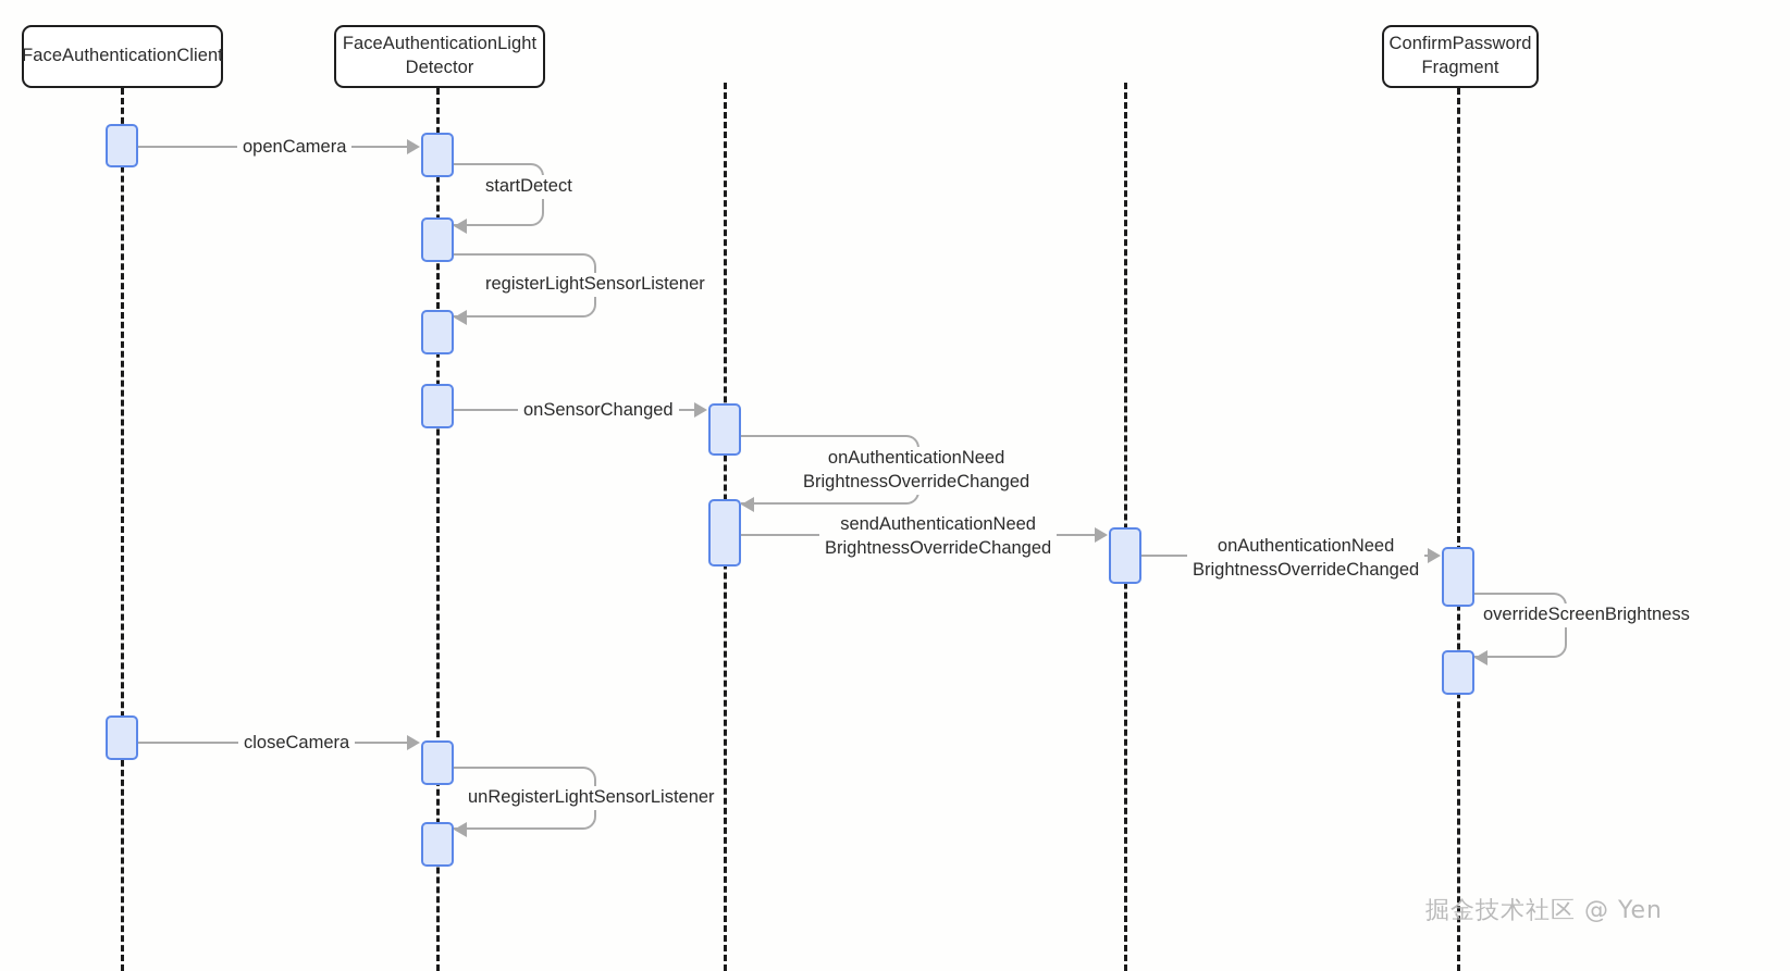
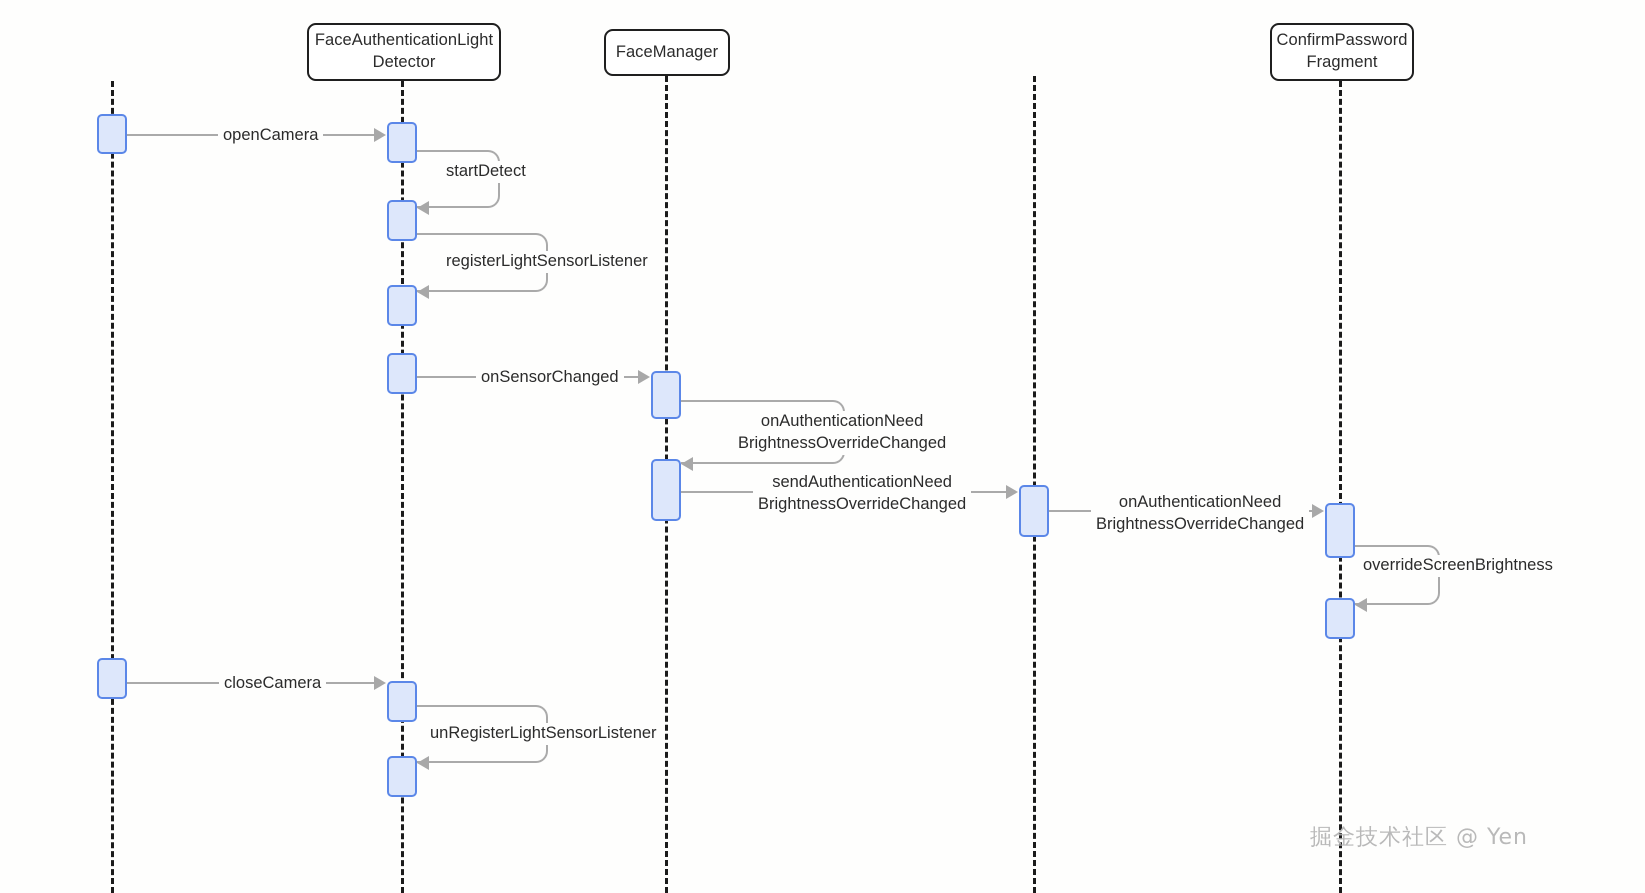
- FaceAuthenticationClient
  FaceAuthenticationLight Detector
+ FaceManager
  ConfirmPassword Fragment
  openCamera
  startDetect
  registerLightSensorListener
  onSensorChanged
  onAuthenticationNeed
  BrightnessOverrideChanged
  sendAuthenticationNeed
  BrightnessOverrideChanged
  onAuthenticationNeed
  BrightnessOverrideChanged
  overrideScreenBrightness
  closeCamera
  unRegisterLightSensorListener
  掘金技术社区 @ Yen
